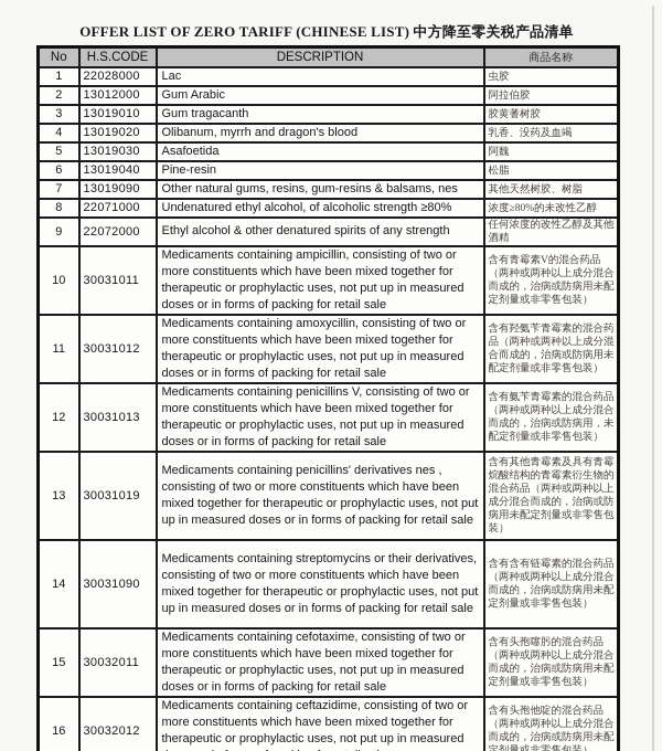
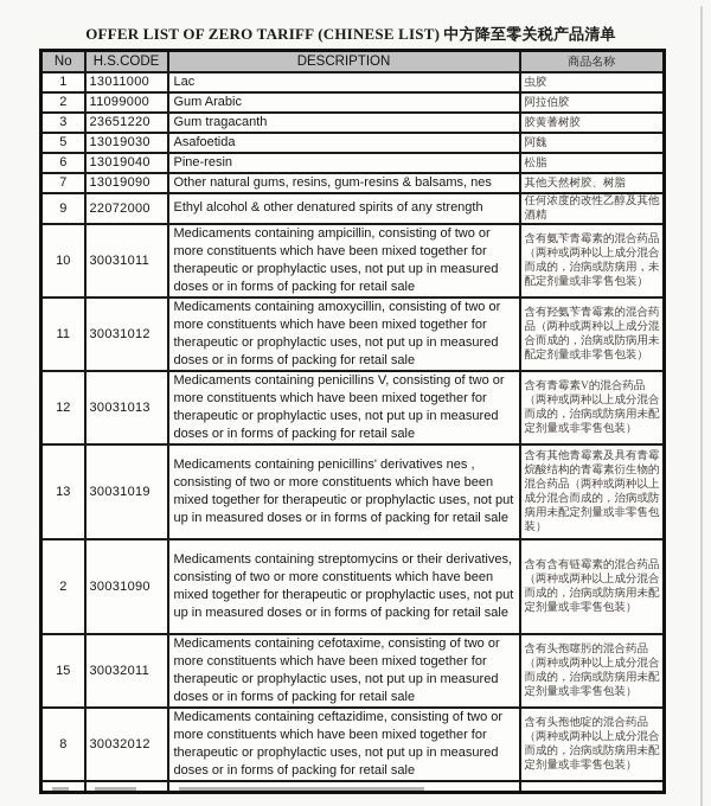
  OFFER LIST OF ZERO TARIFF (CHINESE LIST) 中方降至零关税产品清单
  No	H.S.CODE	DESCRIPTION	商品名称
- 1	22028000	Lac	虫胶
+ 1	13011000	Lac	虫胶
- 2	13012000	Gum Arabic	阿拉伯胶
+ 2	11099000	Gum Arabic	阿拉伯胶
- 3	13019010	Gum tragacanth	胶黄蓍树胶
+ 3	23651220	Gum tragacanth	胶黄蓍树胶
- 4	13019020	Olibanum, myrrh and dragon's blood	乳香、没药及血竭
  5	13019030	Asafoetida	阿魏
  6	13019040	Pine-resin	松脂
  7	13019090	Other natural gums, resins, gum-resins & balsams, nes	其他天然树胶、树脂
- 8	22071000	Undenatured ethyl alcohol, of alcoholic strength ≥80%	浓度≥80%的未改性乙醇
  9	22072000	Ethyl alcohol & other denatured spirits of any strength	任何浓度的改性乙醇及其他酒精
- 10	30031011	Medicaments containing ampicillin, consisting of two or more constituents which have been mixed together for therapeutic or prophylactic uses, not put up in measured doses or in forms of packing for retail sale	含有青霉素V的混合药品（两种或两种以上成分混合而成的，治病或防病用未配定剂量或非零售包装）
+ 10	30031011	Medicaments containing ampicillin, consisting of two or more constituents which have been mixed together for therapeutic or prophylactic uses, not put up in measured doses or in forms of packing for retail sale	含有氨苄青霉素的混合药品（两种或两种以上成分混合而成的，治病或防病用，未配定剂量或非零售包装）
  11	30031012	Medicaments containing amoxycillin, consisting of two or more constituents which have been mixed together for therapeutic or prophylactic uses, not put up in measured doses or in forms of packing for retail sale	含有羟氨苄青霉素的混合药品（两种或两种以上成分混合而成的，治病或防病用未配定剂量或非零售包装）
- 12	30031013	Medicaments containing penicillins V, consisting of two or more constituents which have been mixed together for therapeutic or prophylactic uses, not put up in measured doses or in forms of packing for retail sale	含有氨苄青霉素的混合药品（两种或两种以上成分混合而成的，治病或防病用，未配定剂量或非零售包装）
+ 12	30031013	Medicaments containing penicillins V, consisting of two or more constituents which have been mixed together for therapeutic or prophylactic uses, not put up in measured doses or in forms of packing for retail sale	含有青霉素V的混合药品（两种或两种以上成分混合而成的，治病或防病用未配定剂量或非零售包装）
  13	30031019	Medicaments containing penicillins' derivatives nes , consisting of two or more constituents which have been mixed together for therapeutic or prophylactic uses, not put up in measured doses or in forms of packing for retail sale	含有其他青霉素及具有青霉烷酸结构的青霉素衍生物的混合药品（两种或两种以上成分混合而成的，治病或防病用未配定剂量或非零售包装）
- 14	30031090	Medicaments containing streptomycins or their derivatives, consisting of two or more constituents which have been mixed together for therapeutic or prophylactic uses, not put up in measured doses or in forms of packing for retail sale	含有含有链霉素的混合药品（两种或两种以上成分混合而成的，治病或防病用未配定剂量或非零售包装）
+ 2	30031090	Medicaments containing streptomycins or their derivatives, consisting of two or more constituents which have been mixed together for therapeutic or prophylactic uses, not put up in measured doses or in forms of packing for retail sale	含有含有链霉素的混合药品（两种或两种以上成分混合而成的，治病或防病用未配定剂量或非零售包装）
  15	30032011	Medicaments containing cefotaxime, consisting of two or more constituents which have been mixed together for therapeutic or prophylactic uses, not put up in measured doses or in forms of packing for retail sale	含有头孢噻肟的混合药品（两种或两种以上成分混合而成的，治病或防病用未配定剂量或非零售包装）
- 16	30032012	Medicaments containing ceftazidime, consisting of two or more constituents which have been mixed together for therapeutic or prophylactic uses, not put up in measured	含有头孢他啶的混合药品（两种或两种以上成分混合而成的，治病或防病用未配
+ 8	30032012	Medicaments containing ceftazidime, consisting of two or more constituents which have been mixed together for therapeutic or prophylactic uses, not put up in measured doses or in forms of packing for retail sale	含有头孢他啶的混合药品（两种或两种以上成分混合而成的，治病或防病用未配定剂量或非零售包装）
